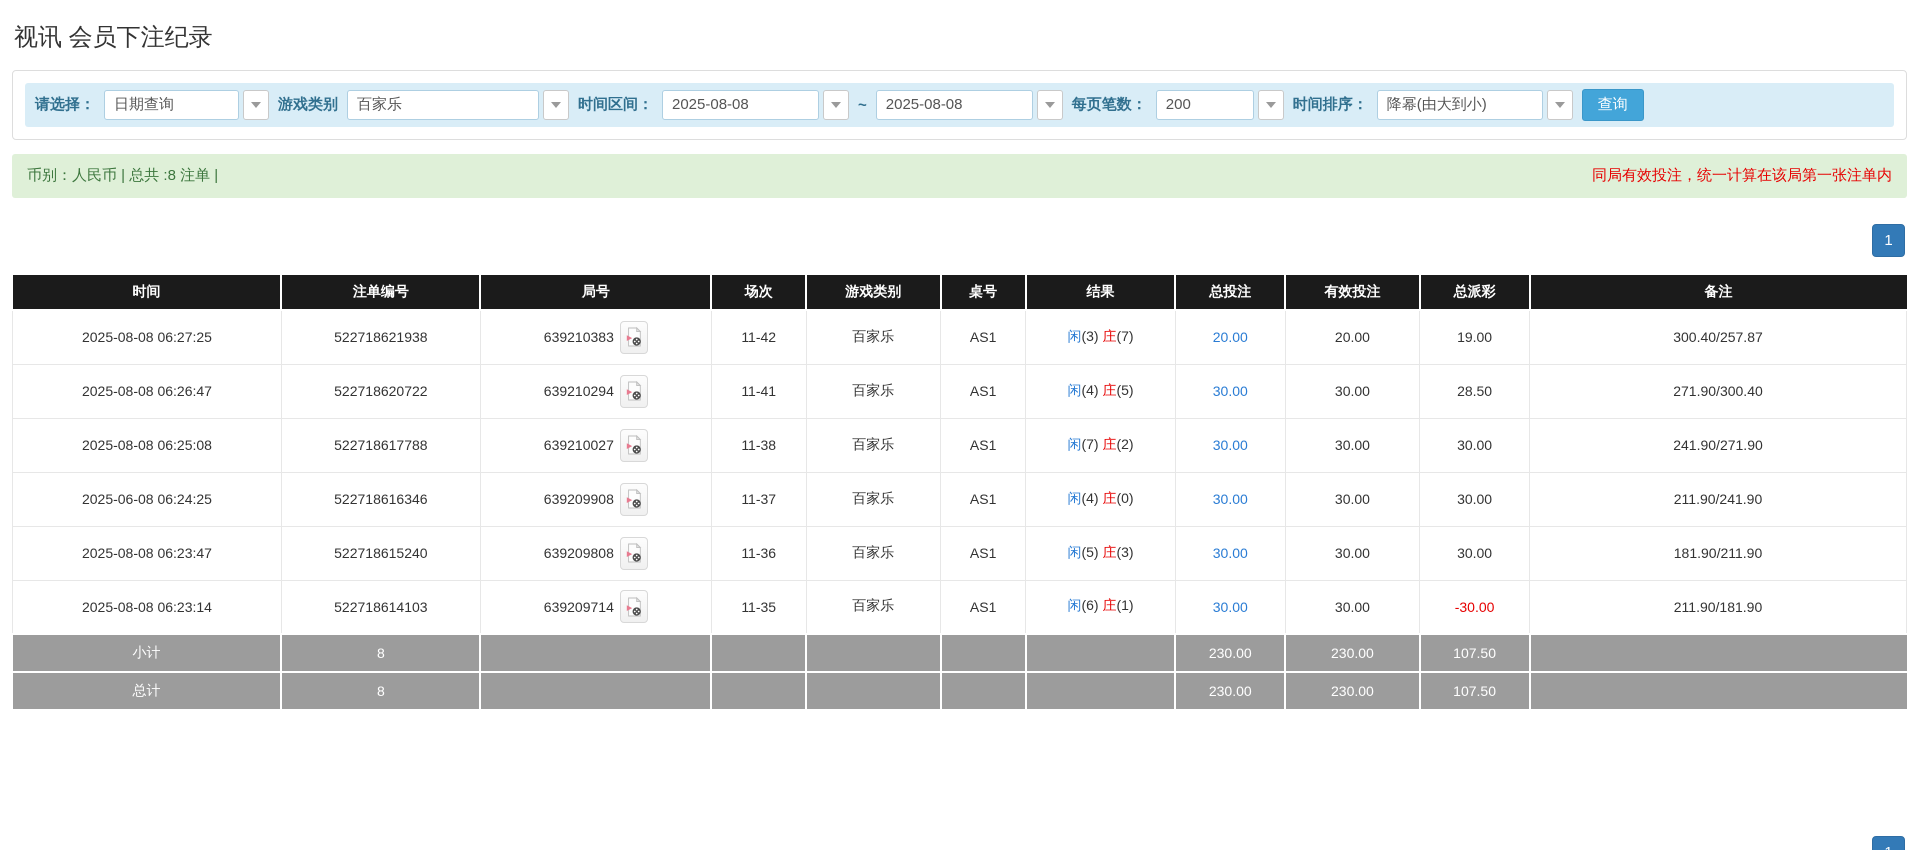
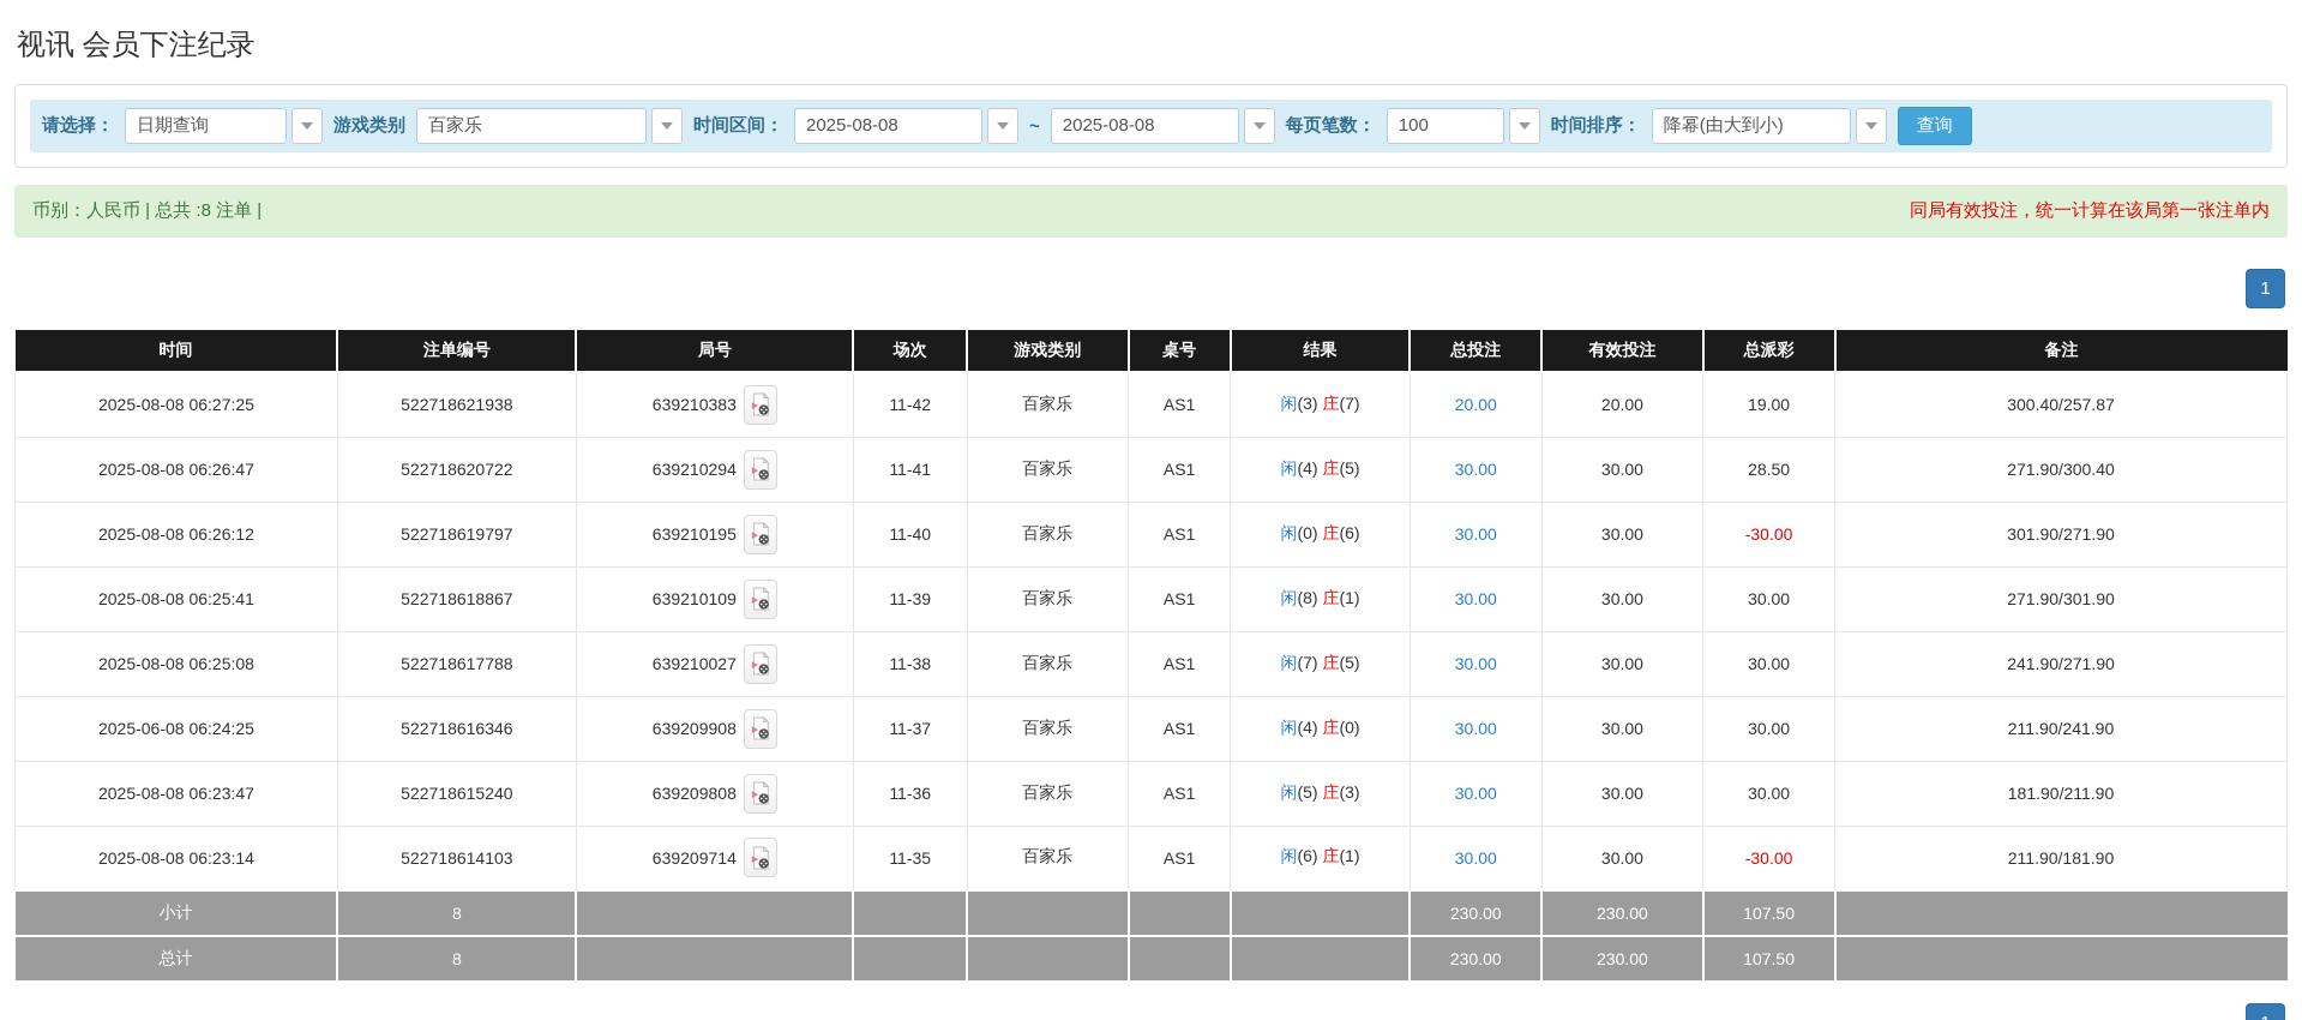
  视讯 会员下注纪录
  请选择：
  日期查询
  游戏类别
  百家乐
  时间区间：
  2025-08-08
  ~
  2025-08-08
  每页笔数：
- 200
+ 100
  时间排序：
  降幂(由大到小)
  查询
  币别：人民币 | 总共 :8 注单 |
  同局有效投注，统一计算在该局第一张注单内
  1
  时间	注单编号	局号	场次	游戏类别	桌号	结果	总投注	有效投注	总派彩	备注
  2025-08-08 06:27:25	522718621938	639210383	11-42	百家乐	AS1	闲(3) 庄(7)	20.00	20.00	19.00	300.40/257.87
  2025-08-08 06:26:47	522718620722	639210294	11-41	百家乐	AS1	闲(4) 庄(5)	30.00	30.00	28.50	271.90/300.40
+ 2025-08-08 06:26:12	522718619797	639210195	11-40	百家乐	AS1	闲(0) 庄(6)	30.00	30.00	-30.00	301.90/271.90
+ 2025-08-08 06:25:41	522718618867	639210109	11-39	百家乐	AS1	闲(8) 庄(1)	30.00	30.00	30.00	271.90/301.90
- 2025-08-08 06:25:08	522718617788	639210027	11-38	百家乐	AS1	闲(7) 庄(2)	30.00	30.00	30.00	241.90/271.90
+ 2025-08-08 06:25:08	522718617788	639210027	11-38	百家乐	AS1	闲(7) 庄(5)	30.00	30.00	30.00	241.90/271.90
  2025-06-08 06:24:25	522718616346	639209908	11-37	百家乐	AS1	闲(4) 庄(0)	30.00	30.00	30.00	211.90/241.90
  2025-08-08 06:23:47	522718615240	639209808	11-36	百家乐	AS1	闲(5) 庄(3)	30.00	30.00	30.00	181.90/211.90
  2025-08-08 06:23:14	522718614103	639209714	11-35	百家乐	AS1	闲(6) 庄(1)	30.00	30.00	-30.00	211.90/181.90
  小计	8						230.00	230.00	107.50
  总计	8						230.00	230.00	107.50
